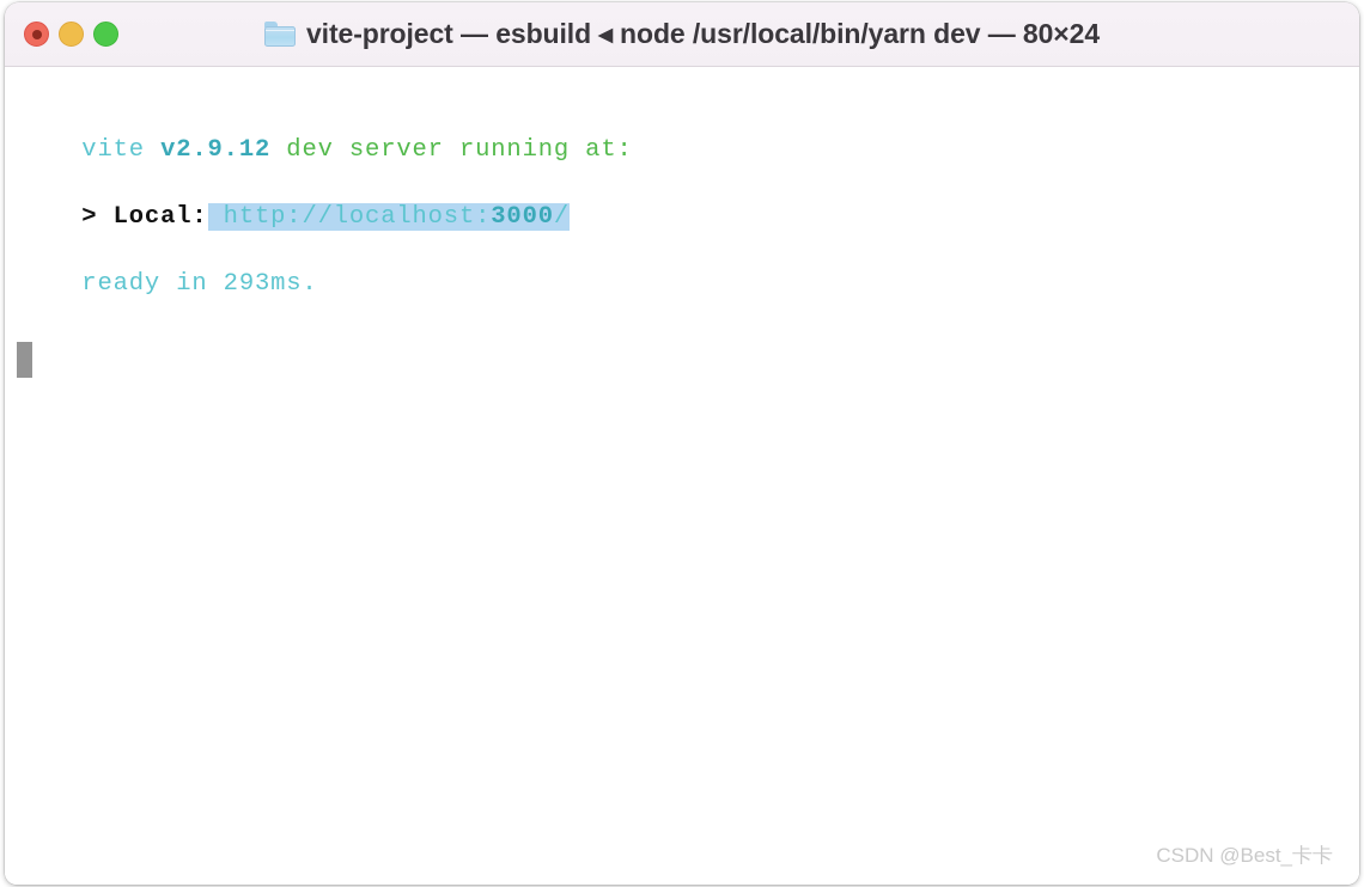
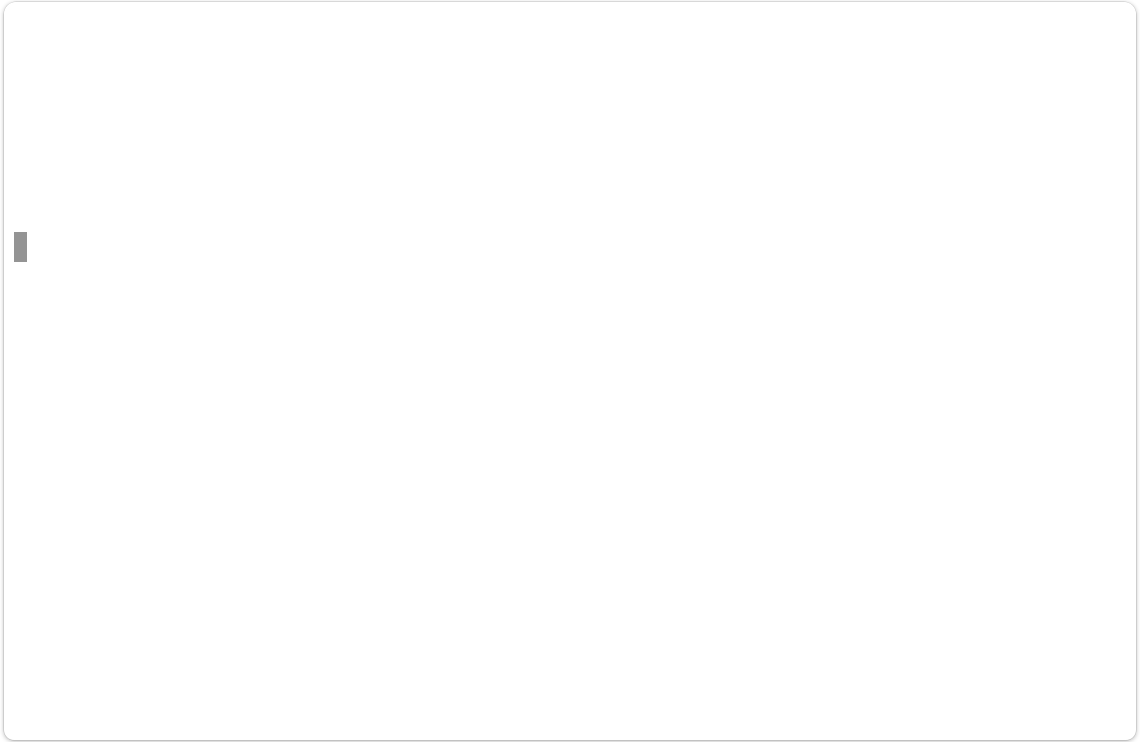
- vite-project — esbuild ◂ node /usr/local/bin/yarn dev — 80×24
- vite v2.9.12 dev server running at:
- > Local: http://localhost:3000/
- ready in 293ms.
- CSDN @Best_卡卡
